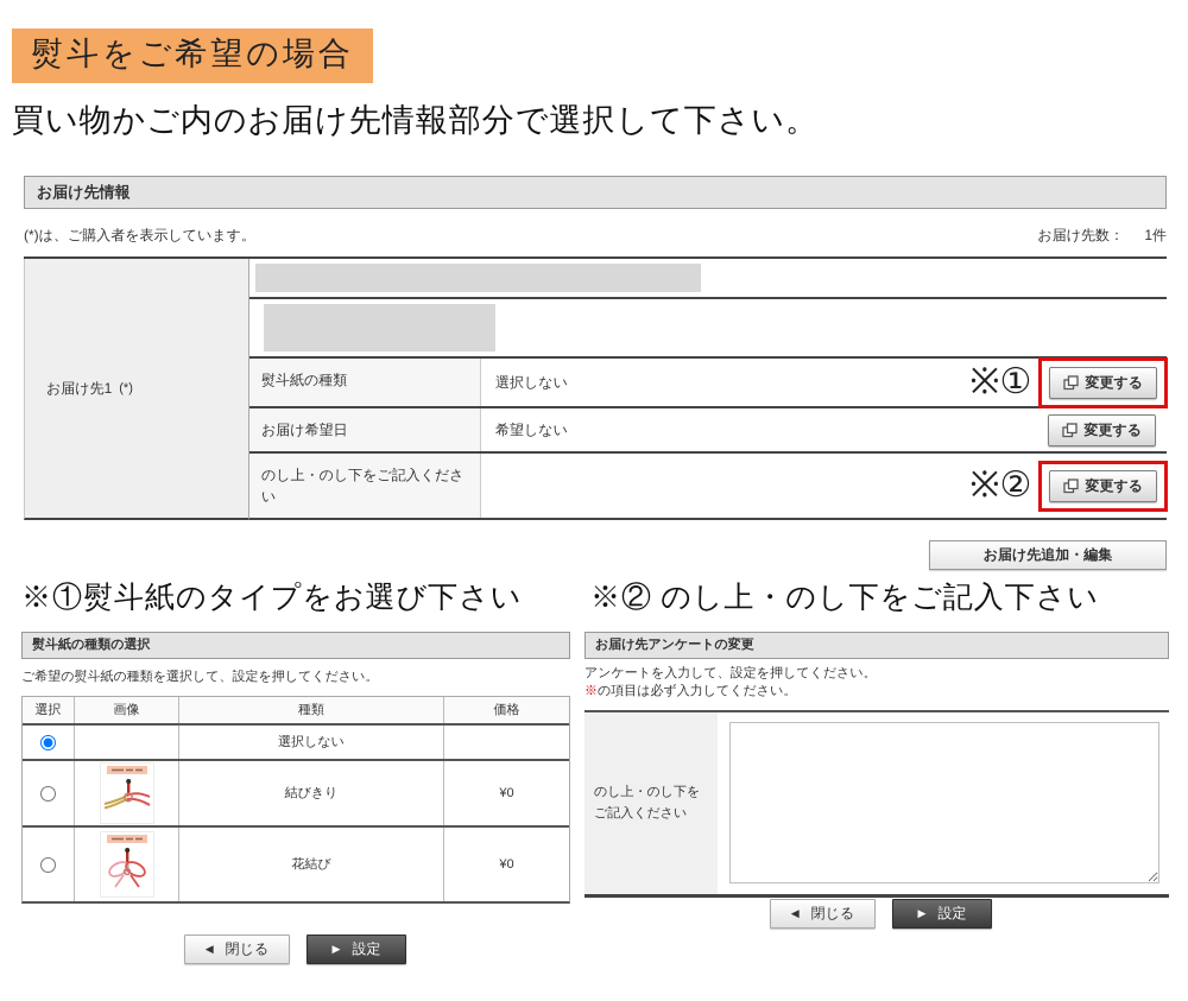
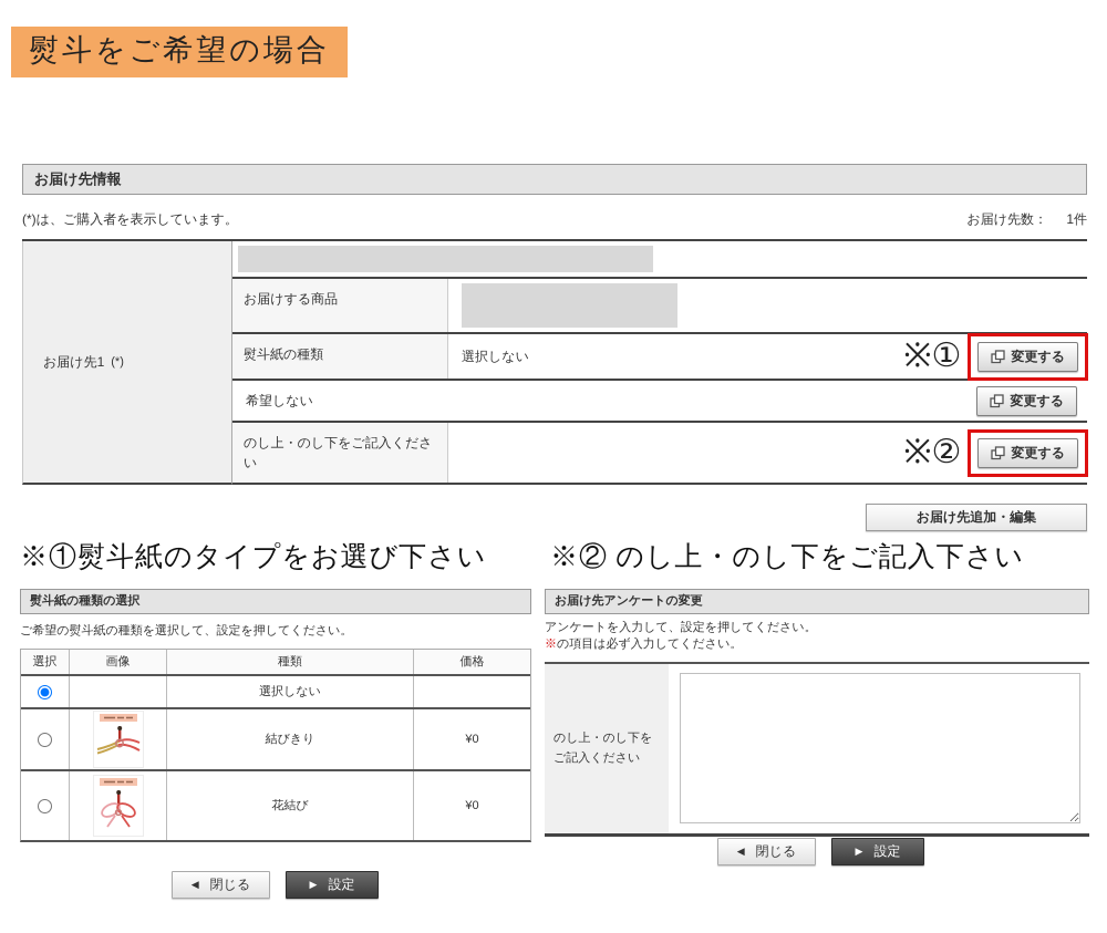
  熨斗をご希望の場合
- 買い物かご内のお届け先情報部分で選択して下さい。
  お届け先情報
  (*)は、ご購入者を表示しています。
  お届け先数： 1件
  お届け先1
  (*)
+ お届けする商品
  熨斗紙の種類
  選択しない
  ※①
  変更する
- お届け希望日
  希望しない
  変更する
  のし上・のし下をご記入ください
  ※②
  変更する
  お届け先追加・編集
  ※①熨斗紙のタイプをお選び下さい
  ※② のし上・のし下をご記入下さい
  熨斗紙の種類の選択
  ご希望の熨斗紙の種類を選択して、設定を押してください。
  選択
  画像
  種類
  価格
  選択しない
  結びきり
  ¥0
  花結び
  ¥0
  ◀
  閉じる
  ▶
  設定
  お届け先アンケートの変更
  アンケートを入力して、設定を押してください。
  ※の項目は必ず入力してください。
  のし上・のし下をご記入ください
  ◀
  閉じる
  ▶
  設定
